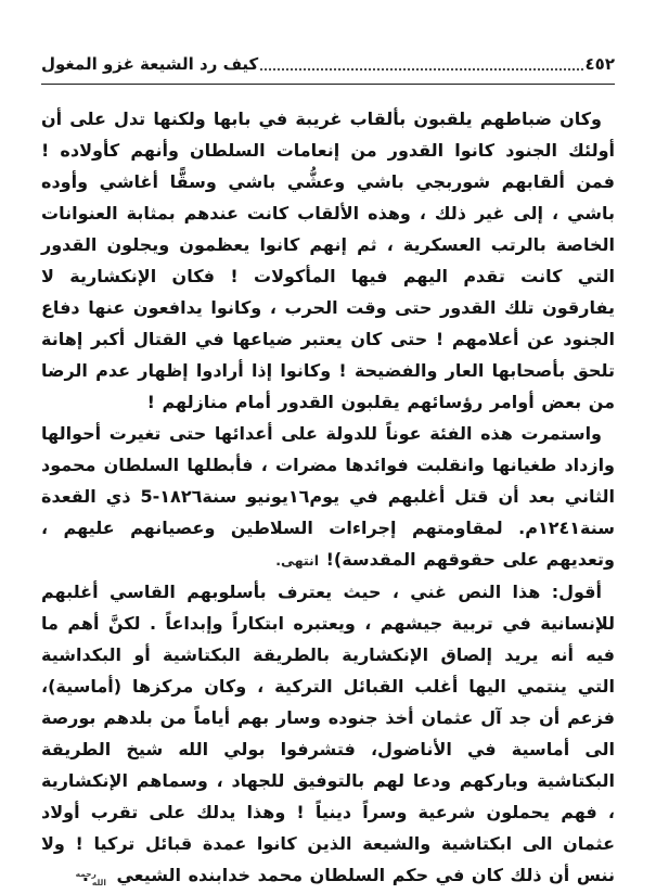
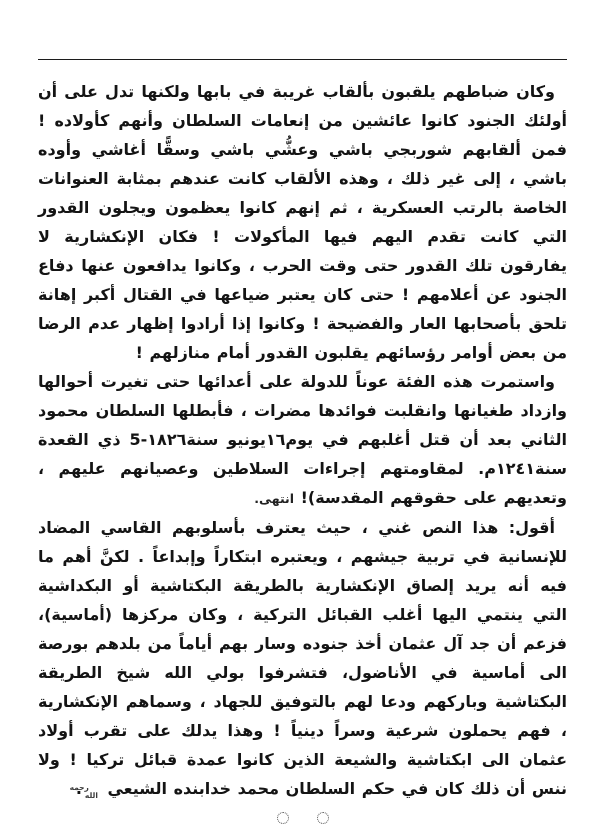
- ٤٥٢
- كيف رد الشيعة غزو المغول
- وكان ضباطهم يلقبون بألقاب غريبة في بابها ولكنها تدل على أن أولئك الجنود كانوا القدور من إنعامات السلطان وأنهم كأولاده ! فمن ألقابهم شوربجي باشي وعشُّي باشي وسقًّا أغاشي وأوده باشي ، إلى غير ذلك ، وهذه الألقاب كانت عندهم بمثابة العنوانات الخاصة بالرتب العسكرية ، ثم إنهم كانوا يعظمون ويجلون القدور التي كانت تقدم اليهم فيها المأكولات ! فكان الإنكشارية لا يفارقون تلك القدور حتى وقت الحرب ، وكانوا يدافعون عنها دفاع الجنود عن أعلامهم ! حتى كان يعتبر ضياعها في القتال أكبر إهانة تلحق بأصحابها العار والفضيحة ! وكانوا إذا أرادوا إظهار عدم الرضا من بعض أوامر رؤسائهم يقلبون القدور أمام منازلهم !
+ وكان ضباطهم يلقبون بألقاب غريبة في بابها ولكنها تدل على أن أولئك الجنود كانوا عائشين من إنعامات السلطان وأنهم كأولاده ! فمن ألقابهم شوربجي باشي وعشُّي باشي وسقًّا أغاشي وأوده باشي ، إلى غير ذلك ، وهذه الألقاب كانت عندهم بمثابة العنوانات الخاصة بالرتب العسكرية ، ثم إنهم كانوا يعظمون ويجلون القدور التي كانت تقدم اليهم فيها المأكولات ! فكان الإنكشارية لا يفارقون تلك القدور حتى وقت الحرب ، وكانوا يدافعون عنها دفاع الجنود عن أعلامهم ! حتى كان يعتبر ضياعها في القتال أكبر إهانة تلحق بأصحابها العار والفضيحة ! وكانوا إذا أرادوا إظهار عدم الرضا من بعض أوامر رؤسائهم يقلبون القدور أمام منازلهم !
  واستمرت هذه الفئة عوناً للدولة على أعدائها حتى تغيرت أحوالها وازداد طغيانها وانقلبت فوائدها مضرات ، فأبطلها السلطان محمود الثاني بعد أن قتل أغلبهم في يوم١٦يونيو سنة١٨٢٦-5 ذي القعدة سنة١٢٤١م. لمقاومتهم إجراءات السلاطين وعصيانهم عليهم ، وتعديهم على حقوقهم المقدسة)! انتهى.
- أقول: هذا النص غني ، حيث يعترف بأسلوبهم القاسي أغلبهم للإنسانية في تربية جيشهم ، ويعتبره ابتكاراً وإبداعاً . لكنَّ أهم ما فيه أنه يريد إلصاق الإنكشارية بالطريقة البكتاشية أو البكداشية التي ينتمي اليها أغلب القبائل التركية ، وكان مركزها (أماسية)، فزعم أن جد آل عثمان أخذ جنوده وسار بهم أياماً من بلدهم بورصة الى أماسية في الأناضول، فتشرفوا بولي الله شيخ الطريقة البكتاشية وباركهم ودعا لهم بالتوفيق للجهاد ، وسماهم الإنكشارية ، فهم يحملون شرعية وسراً دينياً ! وهذا يدلك على تقرب أولاد عثمان الى ابكتاشية والشيعة الذين كانوا عمدة قبائل تركيا ! ولا ننس أن ذلك كان في حكم السلطان محمد خدابنده الشيعي رحمه الله.
+ أقول: هذا النص غني ، حيث يعترف بأسلوبهم القاسي المضاد للإنسانية في تربية جيشهم ، ويعتبره ابتكاراً وإبداعاً . لكنَّ أهم ما فيه أنه يريد إلصاق الإنكشارية بالطريقة البكتاشية أو البكداشية التي ينتمي اليها أغلب القبائل التركية ، وكان مركزها (أماسية)، فزعم أن جد آل عثمان أخذ جنوده وسار بهم أياماً من بلدهم بورصة الى أماسية في الأناضول، فتشرفوا بولي الله شيخ الطريقة البكتاشية وباركهم ودعا لهم بالتوفيق للجهاد ، وسماهم الإنكشارية ، فهم يحملون شرعية وسراً دينياً ! وهذا يدلك على تقرب أولاد عثمان الى ابكتاشية والشيعة الذين كانوا عمدة قبائل تركيا ! ولا ننس أن ذلك كان في حكم السلطان محمد خدابنده الشيعي رحمه الله.
